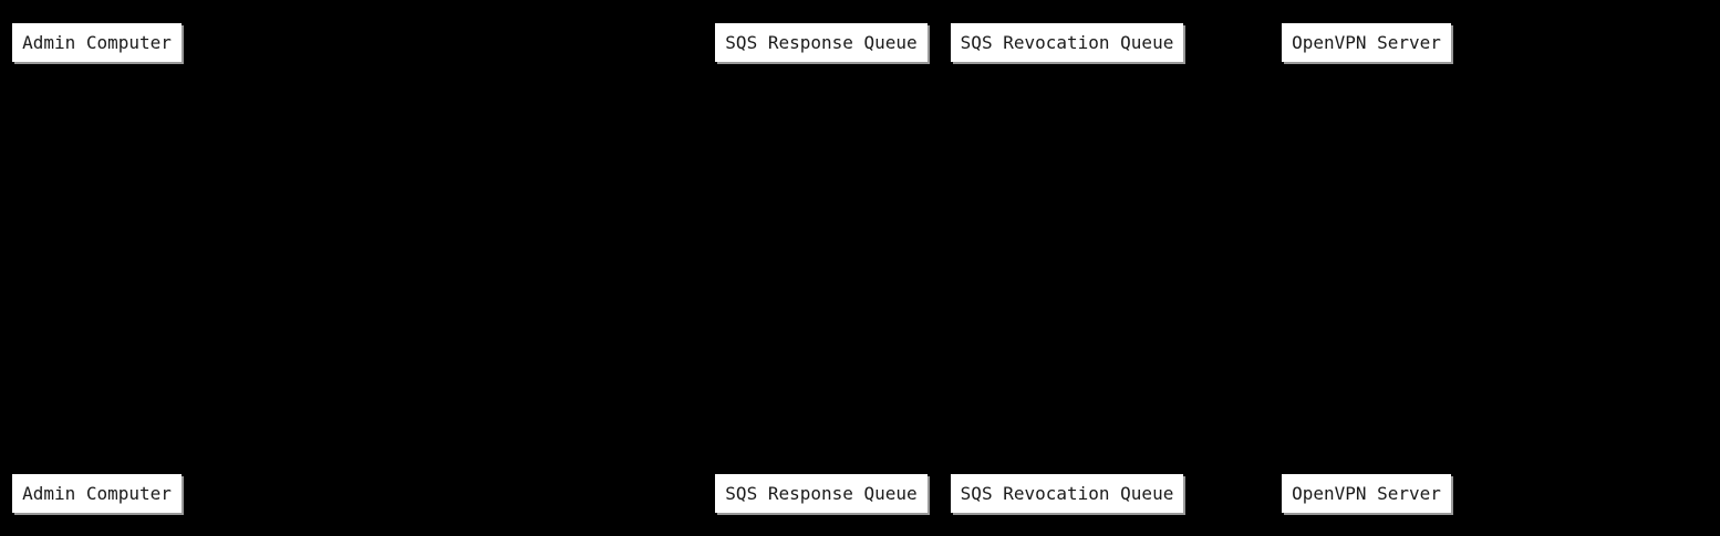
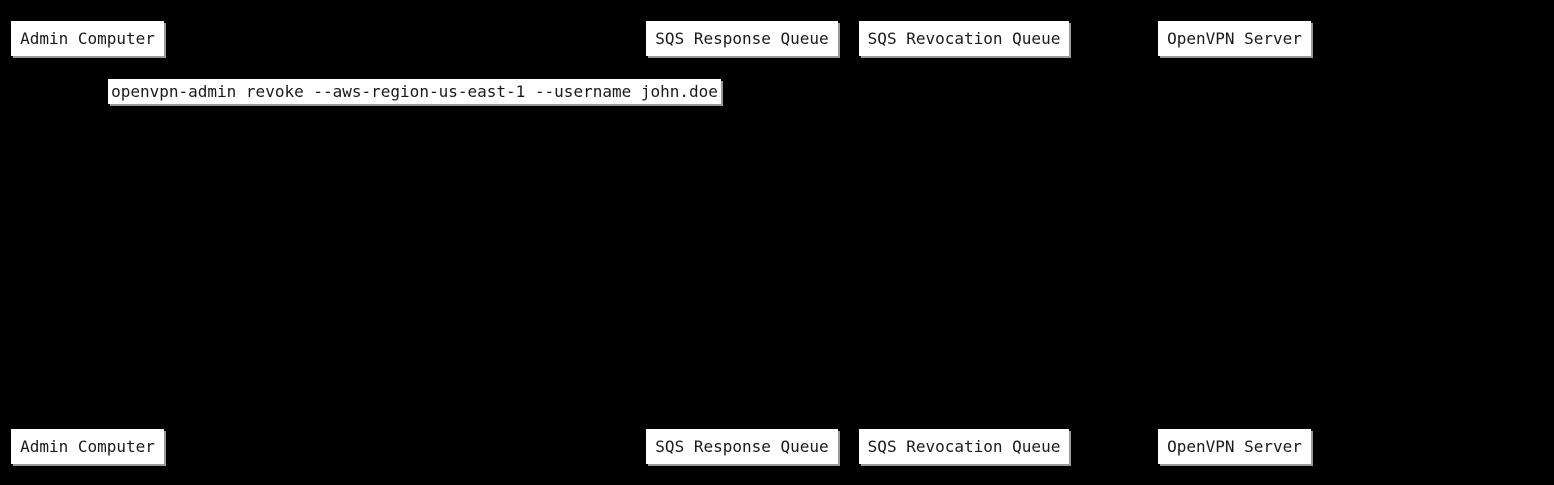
  Admin Computer
  SQS Response Queue
  SQS Revocation Queue
  OpenVPN Server
+ openvpn-admin revoke --aws-region-us-east-1 --username john.doe
  Admin Computer
  SQS Response Queue
  SQS Revocation Queue
  OpenVPN Server
